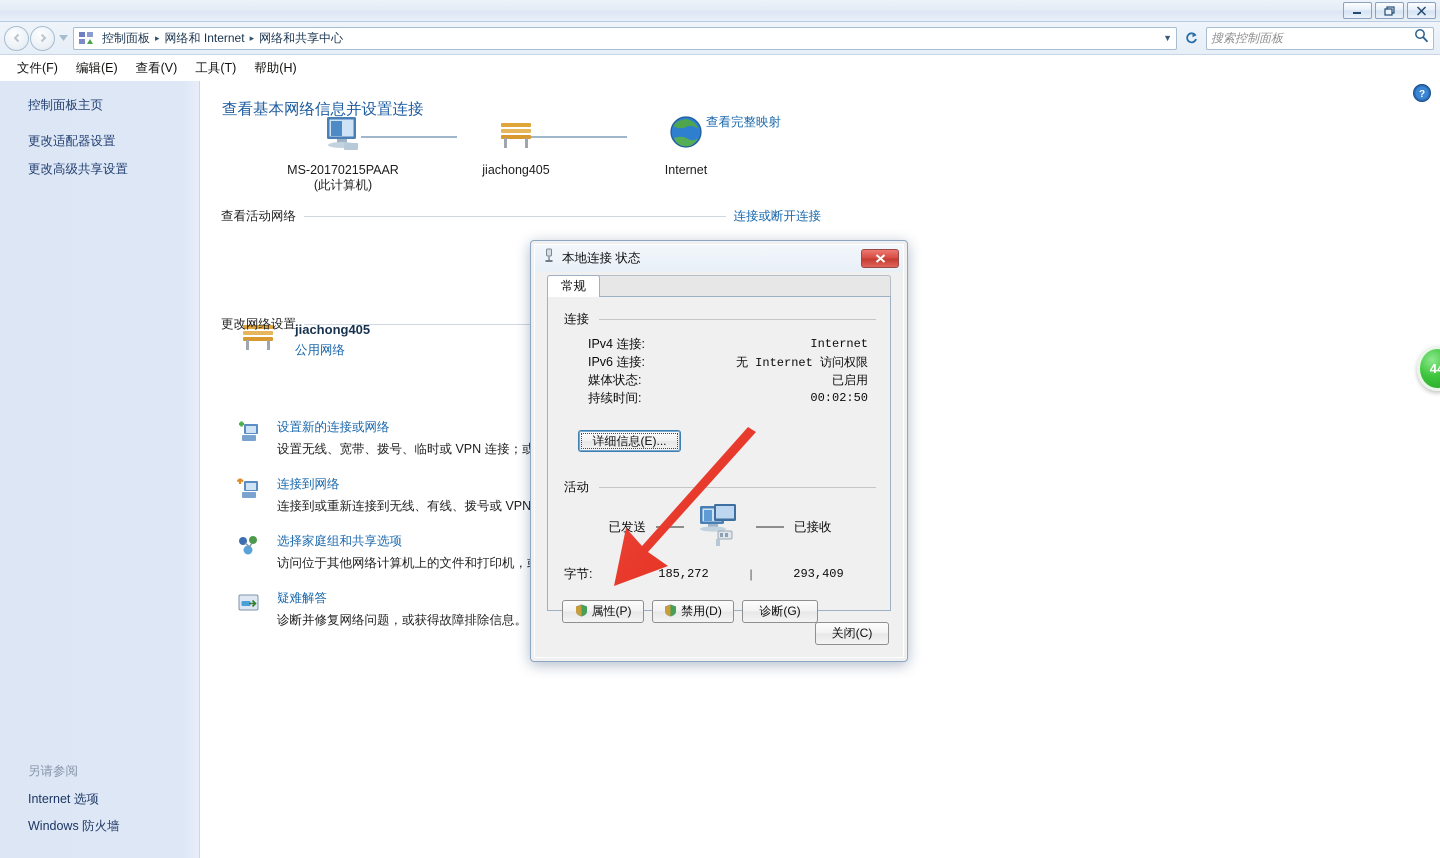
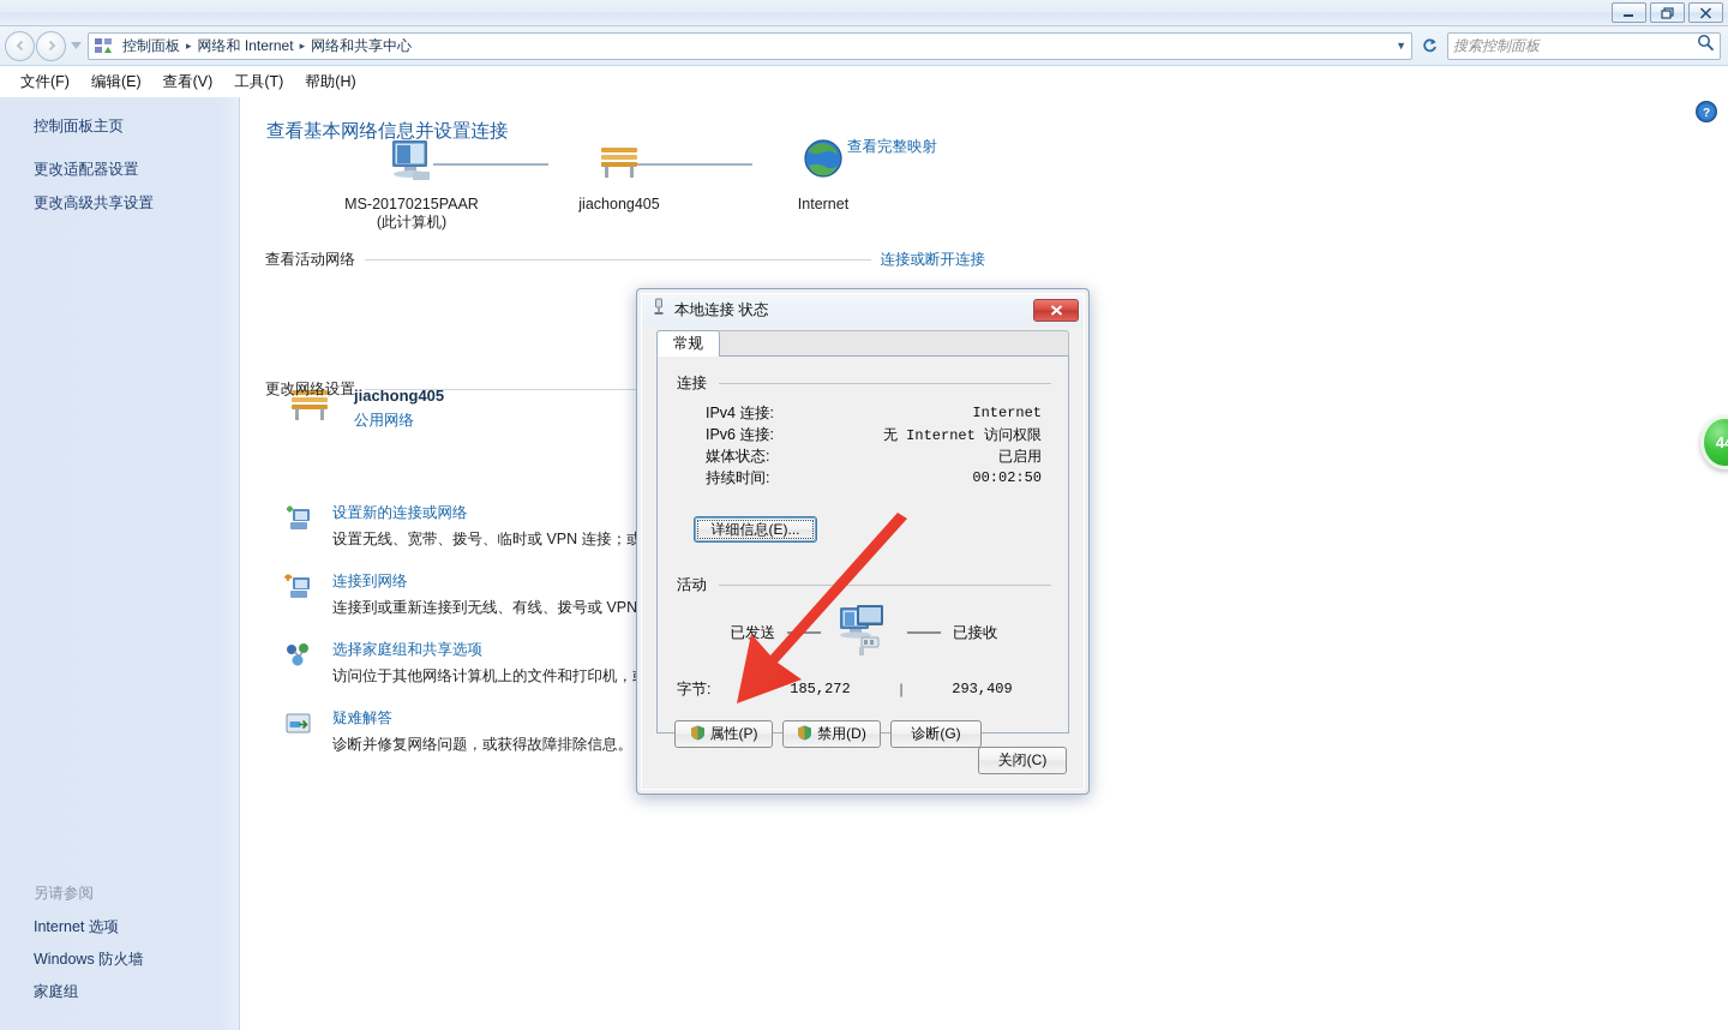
  控制面板
  ▸
  网络和 Internet
  ▸
  网络和共享中心
  ▼
  搜索控制面板
  文件(F)
  编辑(E)
  查看(V)
  工具(T)
  帮助(H)
  控制面板主页
  更改适配器设置
  更改高级共享设置
  另请参阅
  Internet 选项
  Windows 防火墙
+ 家庭组
  ?
  查看基本网络信息并设置连接
  MS-20170215PAAR
  (此计算机)
  jiachong405
  Internet
  查看完整映射
  查看活动网络
  连接或断开连接
  jiachong405
  公用网络
  更改网络设置
  设置新的连接或网络
  设置无线、宽带、拨号、临时或 VPN 连接；或
  连接到网络
  连接到或重新连接到无线、有线、拨号或 VPN
  选择家庭组和共享选项
  访问位于其他网络计算机上的文件和打印机，
  疑难解答
  诊断并修复网络问题，或获得故障排除信息。
  本地连接 状态
  常规
  连接
  IPv4 连接:
  Internet
  IPv6 连接:
  无 Internet 访问权限
  媒体状态:
  已启用
  持续时间:
  00:02:50
  详细信息(E)...
  活动
  已发送
  已接收
  字节:
  185,272
  |
  293,409
  属性(P)
  禁用(D)
  诊断(G)
  关闭(C)
